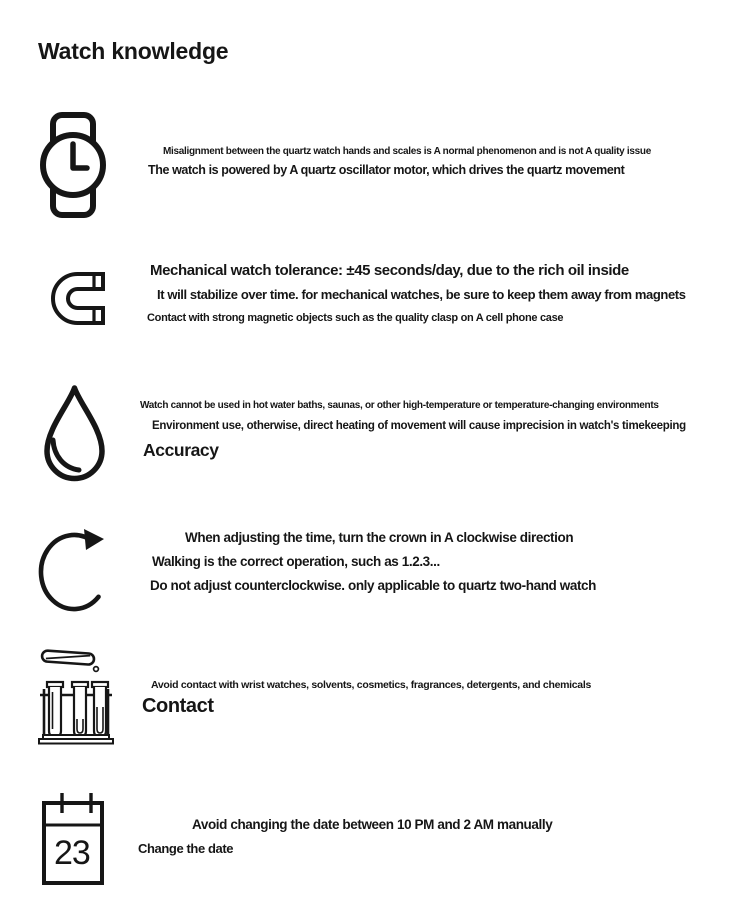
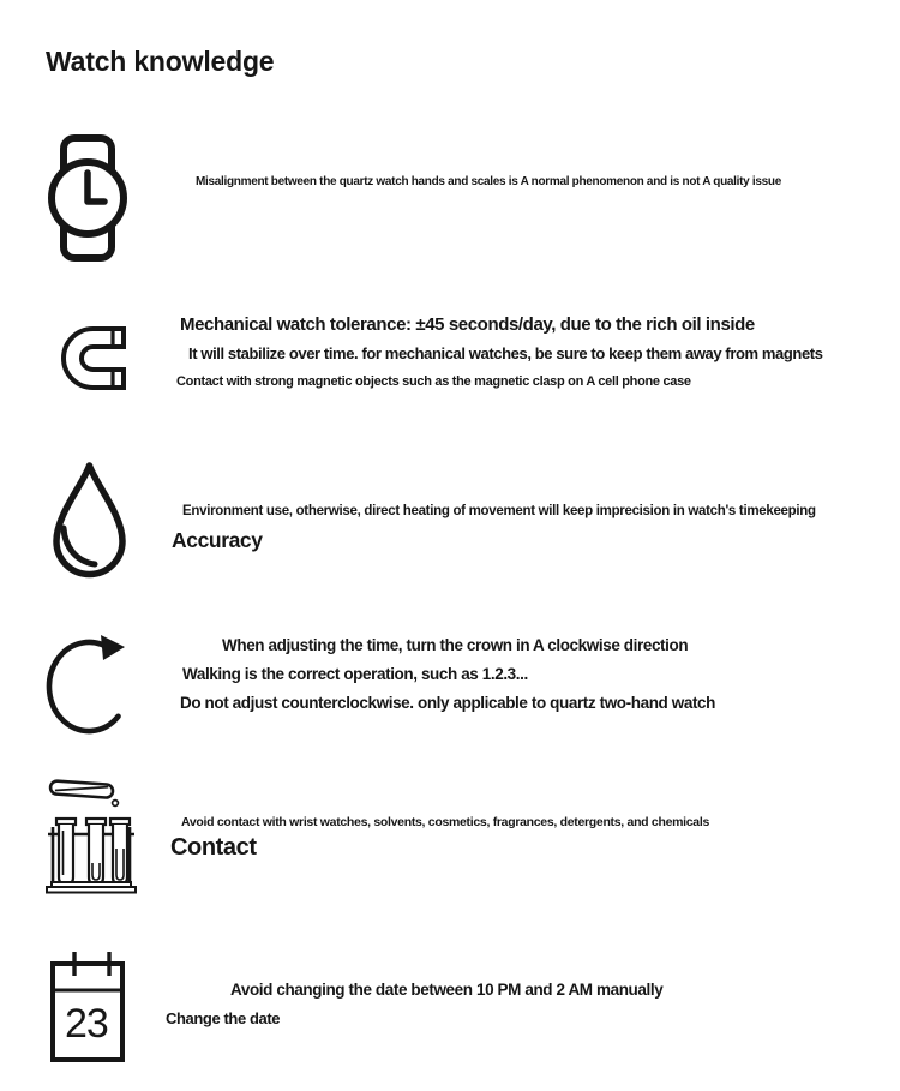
  Watch knowledge
  Misalignment between the quartz watch hands and scales is A normal phenomenon and is not A quality issue
- The watch is powered by A quartz oscillator motor, which drives the quartz movement
  Mechanical watch tolerance: ±45 seconds/day, due to the rich oil inside
  It will stabilize over time. for mechanical watches, be sure to keep them away from magnets
- Contact with strong magnetic objects such as the quality clasp on A cell phone case
+ Contact with strong magnetic objects such as the magnetic clasp on A cell phone case
- Watch cannot be used in hot water baths, saunas, or other high-temperature or temperature-changing environments
- Environment use, otherwise, direct heating of movement will cause imprecision in watch's timekeeping
+ Environment use, otherwise, direct heating of movement will keep imprecision in watch's timekeeping
  Accuracy
  When adjusting the time, turn the crown in A clockwise direction
  Walking is the correct operation, such as 1.2.3...
  Do not adjust counterclockwise. only applicable to quartz two-hand watch
  Avoid contact with wrist watches, solvents, cosmetics, fragrances, detergents, and chemicals
  Contact
  23
  Avoid changing the date between 10 PM and 2 AM manually
  Change the date
